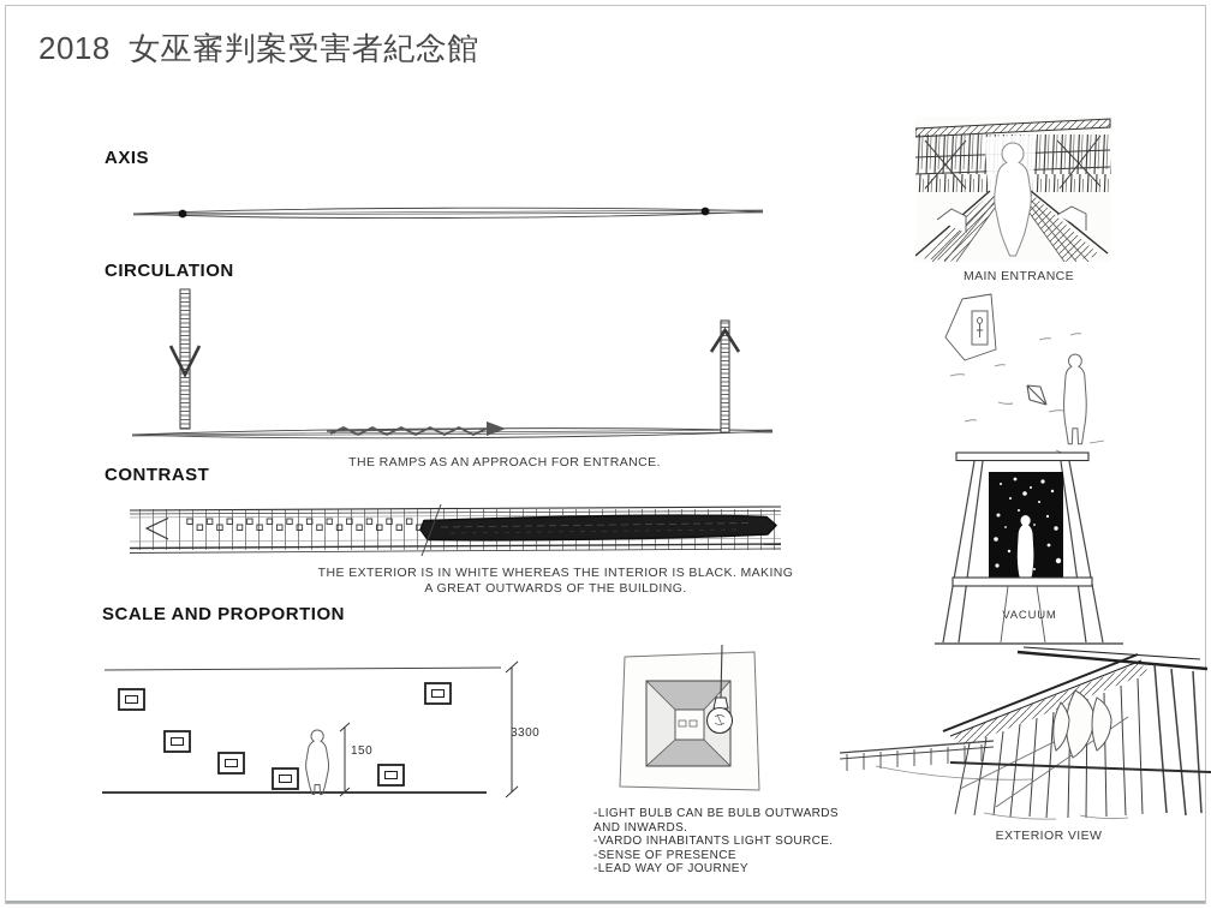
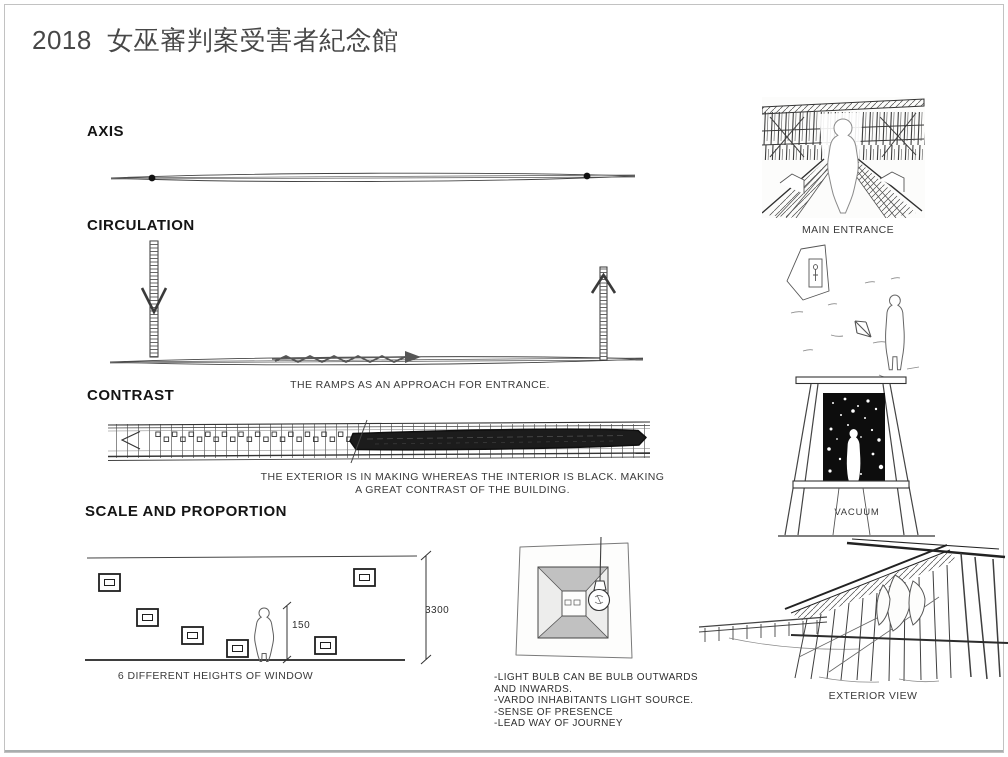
  2018 女巫審判案受害者紀念館
  AXIS
  CIRCULATION
  THE RAMPS AS AN APPROACH FOR ENTRANCE.
  CONTRAST
- THE EXTERIOR IS IN WHITE WHEREAS THE INTERIOR IS BLACK. MAKING
+ THE EXTERIOR IS IN MAKING WHEREAS THE INTERIOR IS BLACK. MAKING
- A GREAT OUTWARDS OF THE BUILDING.
+ A GREAT CONTRAST OF THE BUILDING.
  SCALE AND PROPORTION
  150
  3300
+ 6 DIFFERENT HEIGHTS OF WINDOW
  -LIGHT BULB CAN BE BULB OUTWARDS AND INWARDS.
  -VARDO INHABITANTS LIGHT SOURCE.
  -SENSE OF PRESENCE
  -LEAD WAY OF JOURNEY
  MAIN ENTRANCE
  VACUUM
  EXTERIOR VIEW
